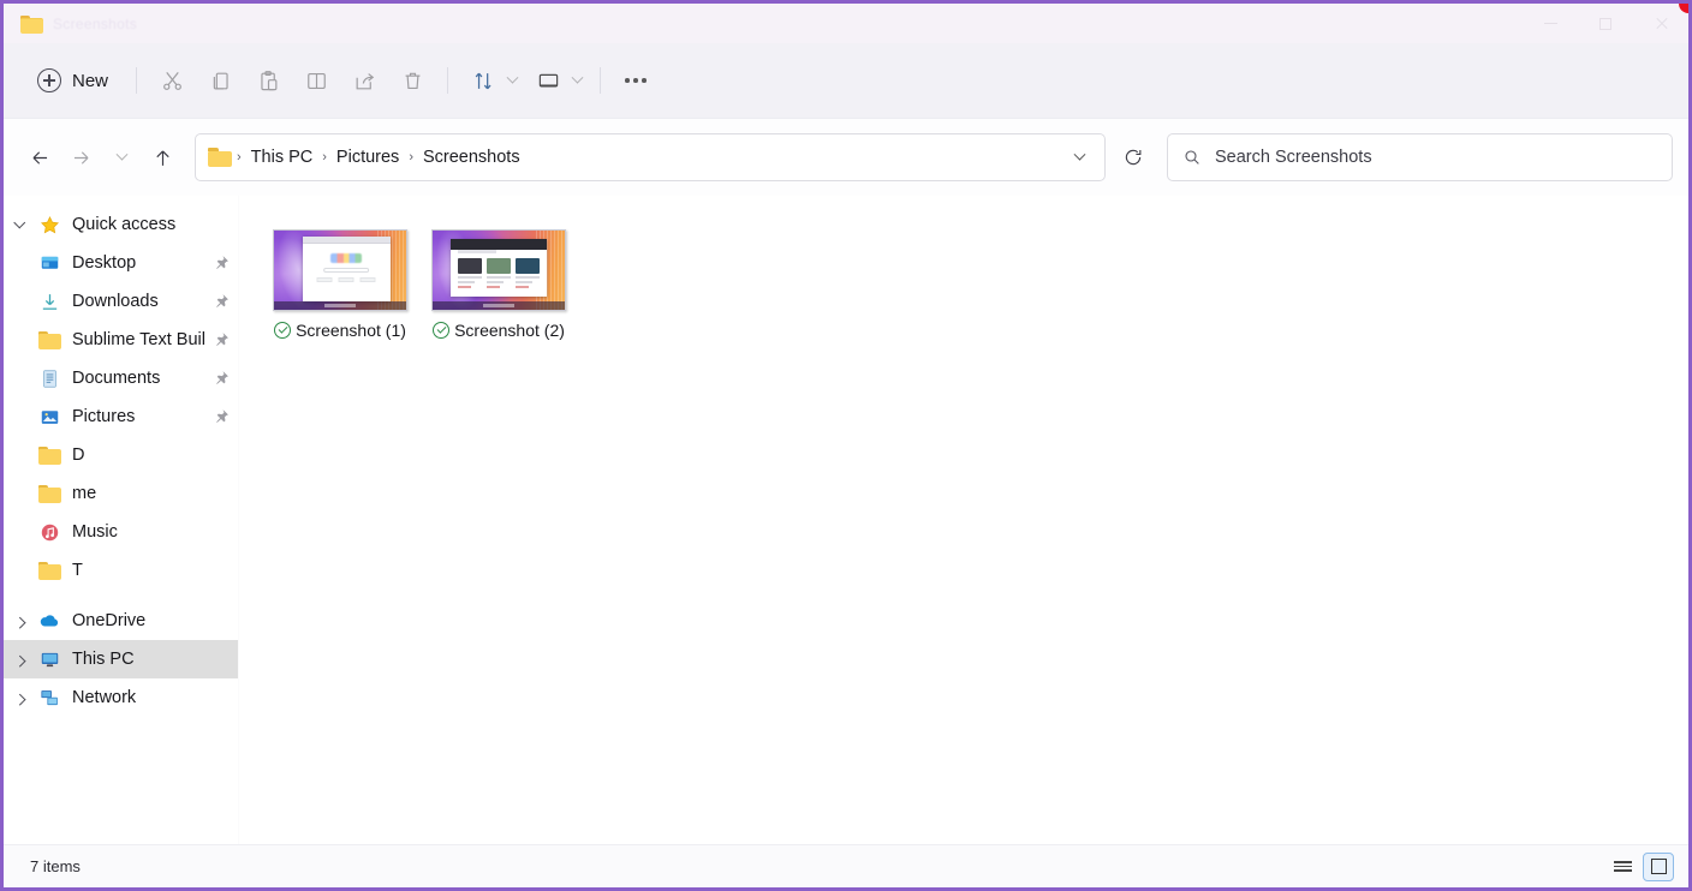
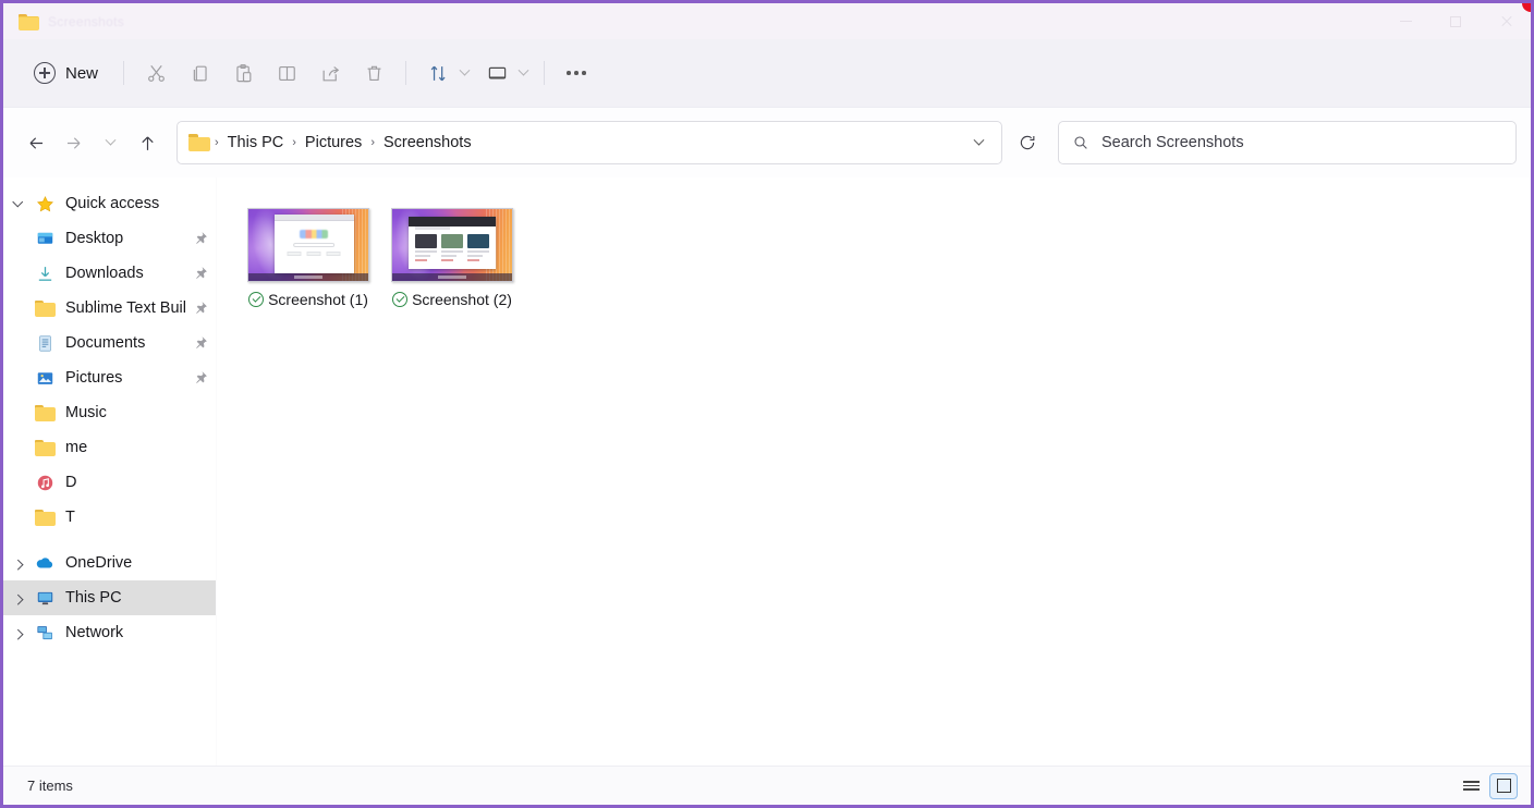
  New
  ›
  This PC
  ›
  Pictures
  ›
  Screenshots
  Search Screenshots
  Quick access
  Desktop
  Downloads
  Sublime Text Buil
  Documents
  Pictures
- D
+ Music
  me
- Music
+ D
  T
  OneDrive
  This PC
  Network
  Screenshot (1)
  Screenshot (2)
  7 items
